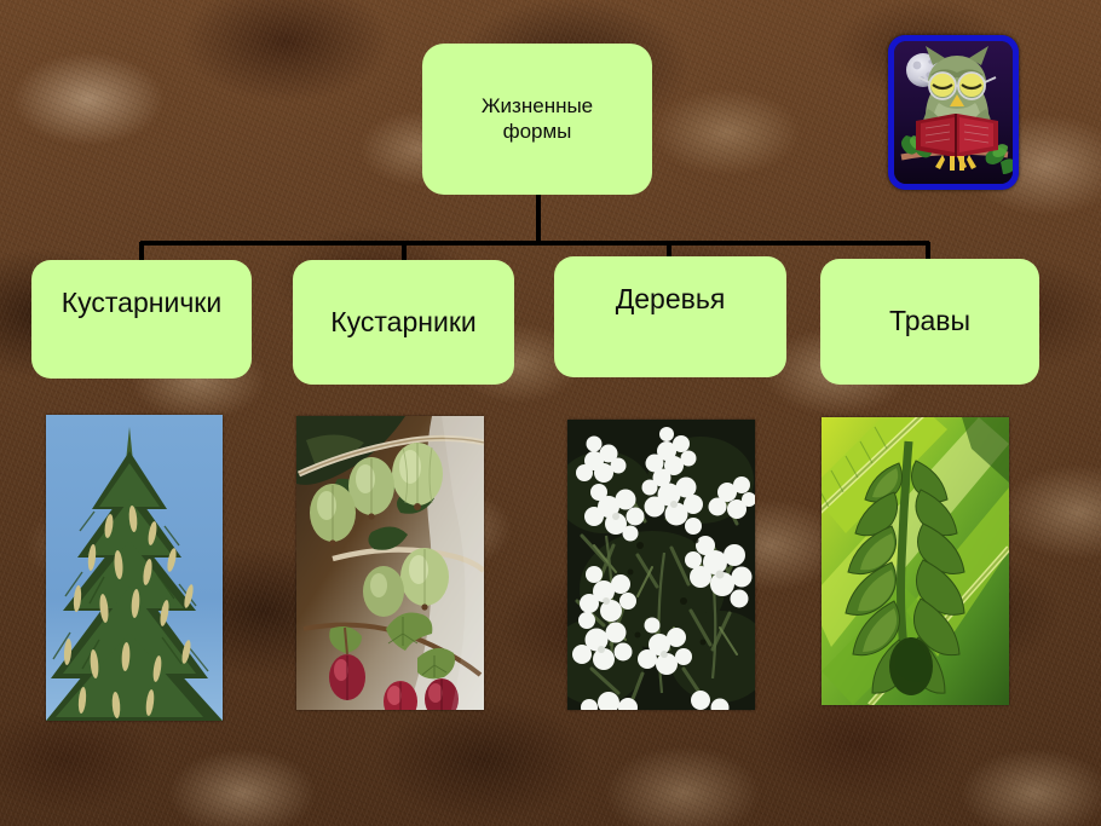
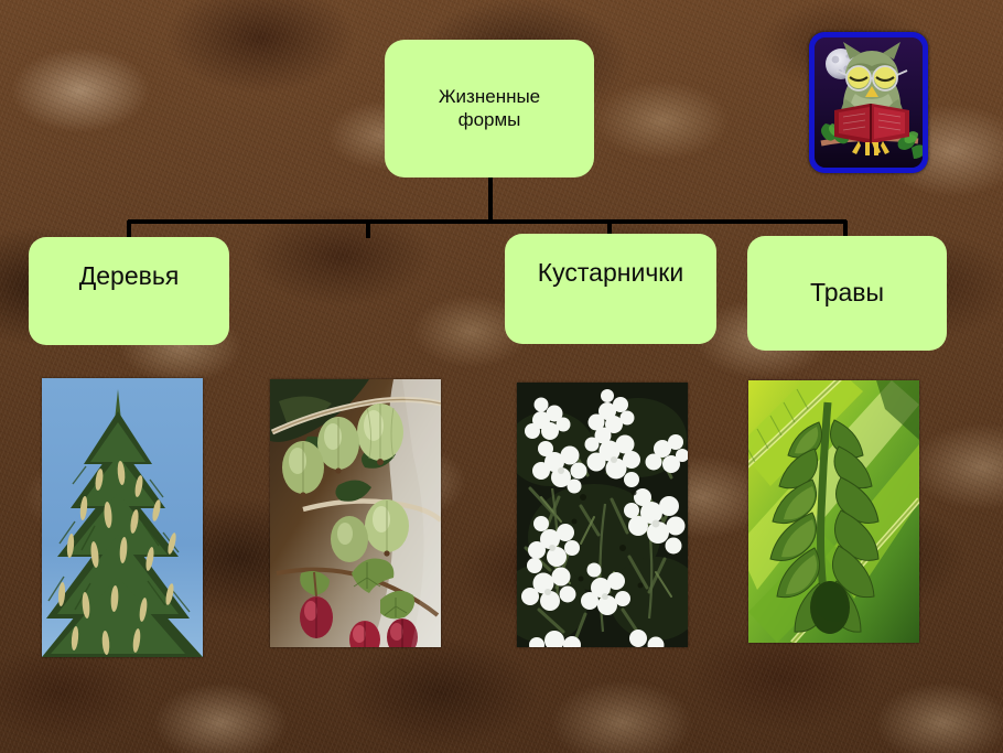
  Жизненные
  формы
- Кустарнички
+ Деревья
- Кустарники
- Деревья
+ Кустарнички
  Травы
